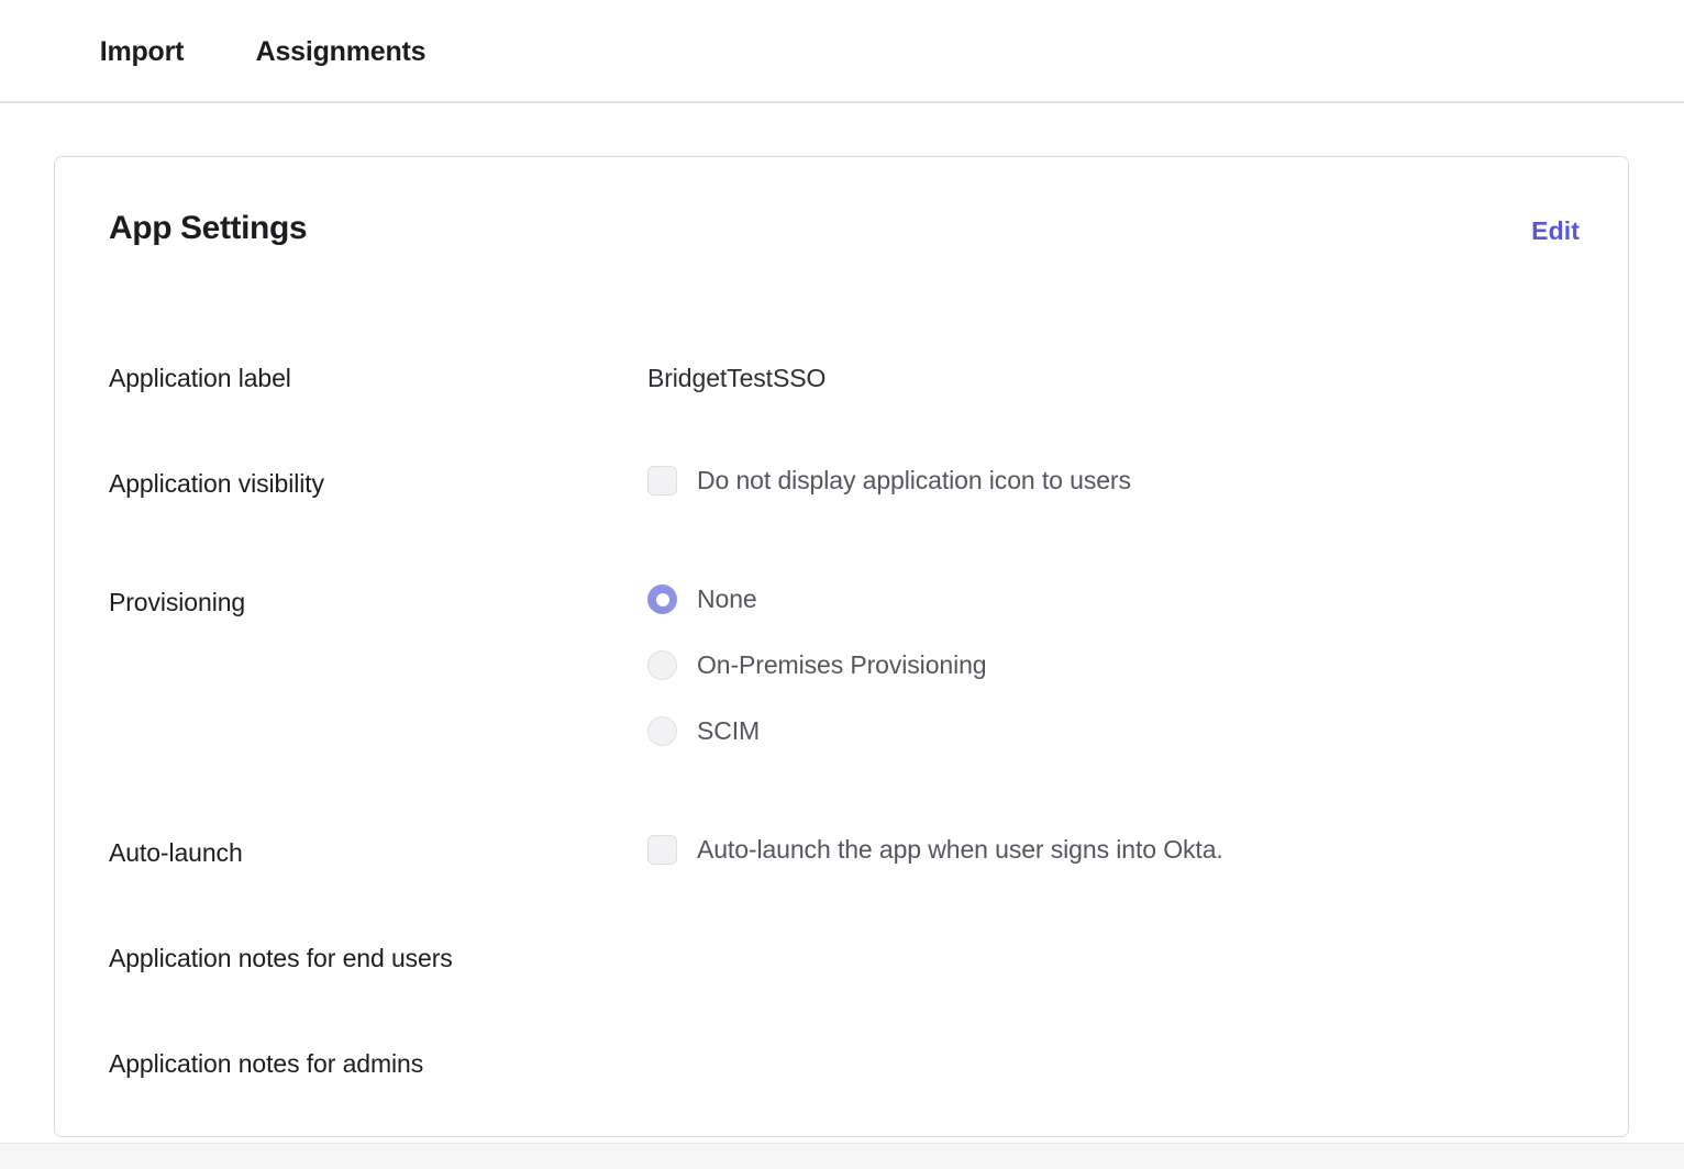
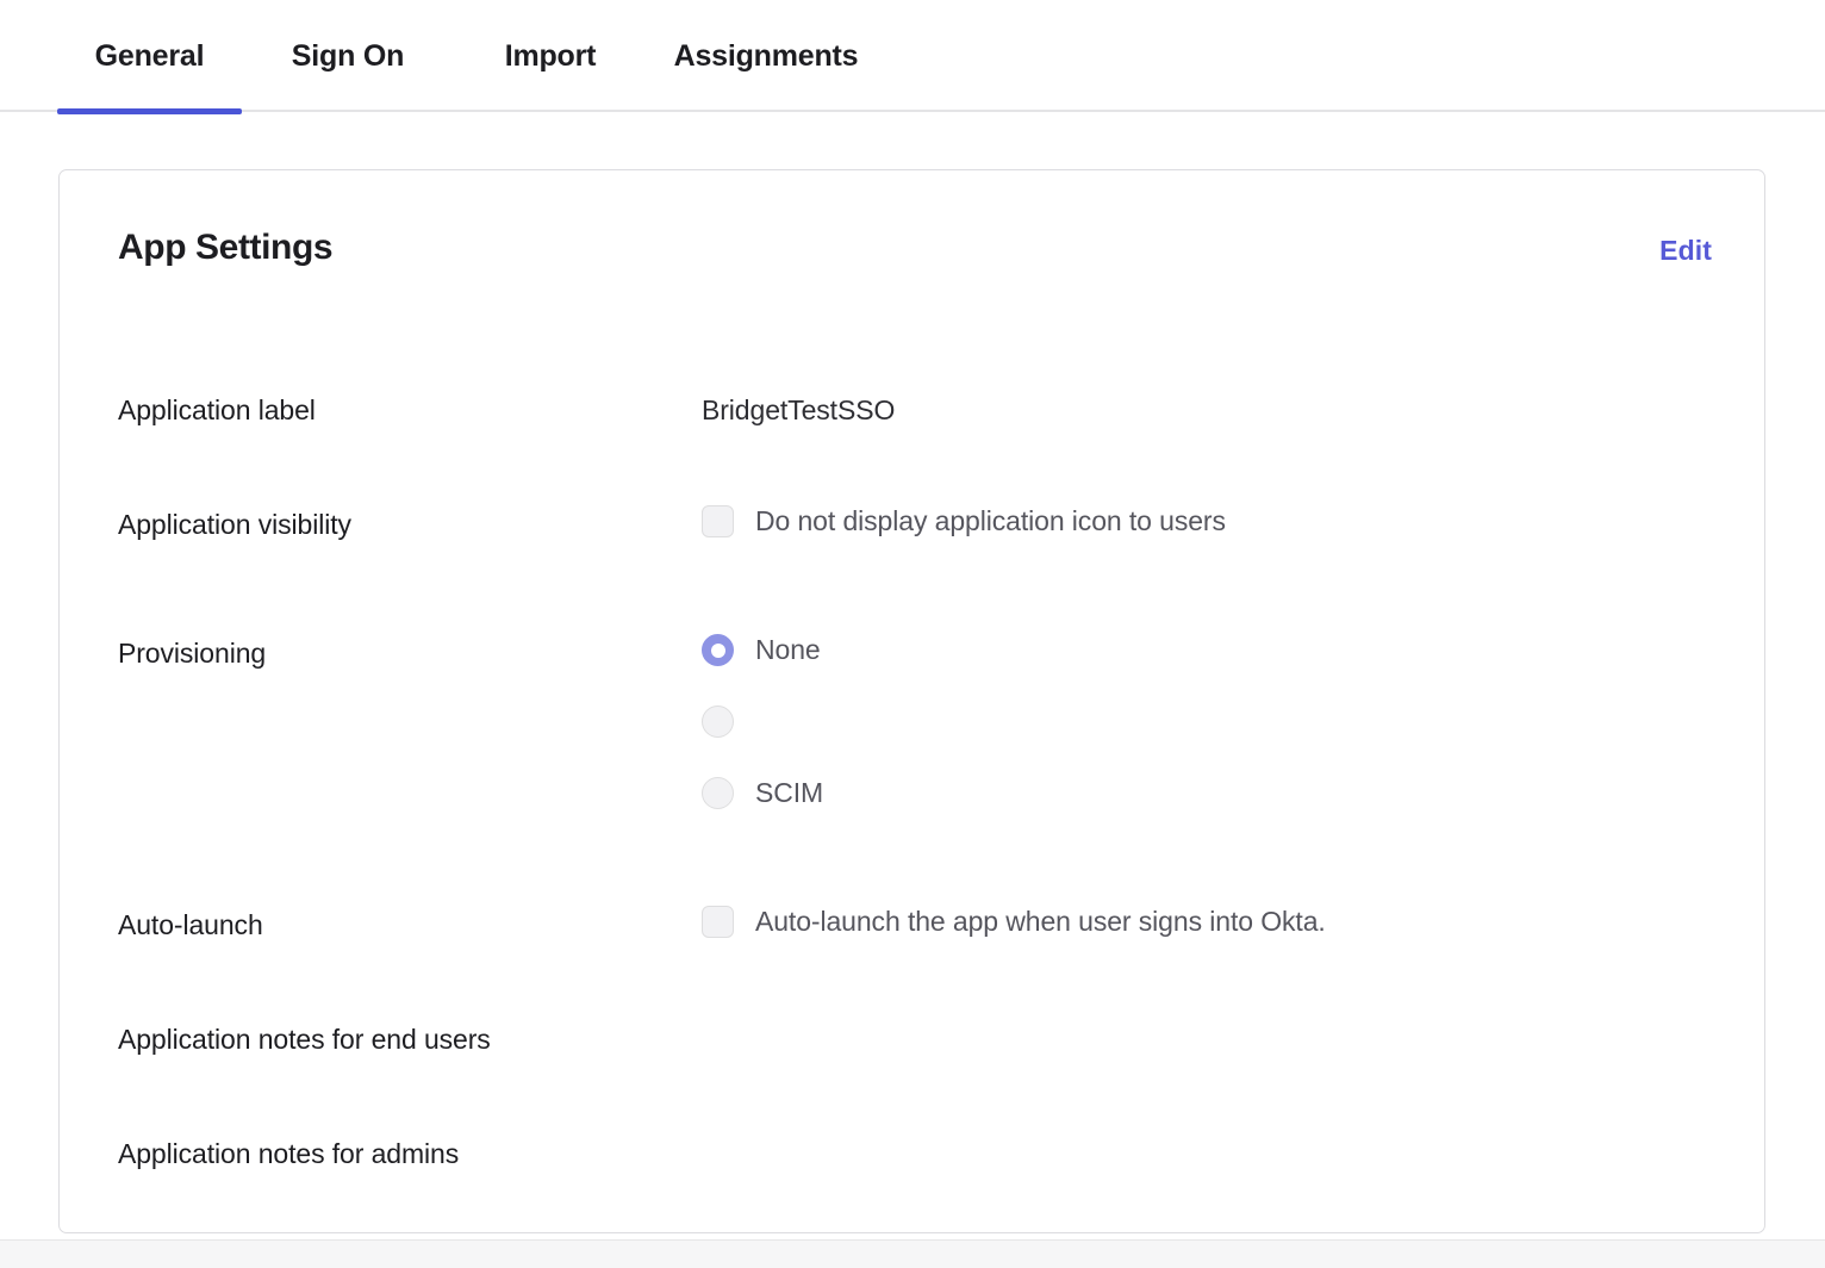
+ General
+ Sign On
  Import
  Assignments
  App Settings
  Edit
  Application label
  BridgetTestSSO
  Application visibility
  Do not display application icon to users
  Provisioning
  None
- On-Premises Provisioning
  SCIM
  Auto-launch
  Auto-launch the app when user signs into Okta.
  Application notes for end users
  Application notes for admins
